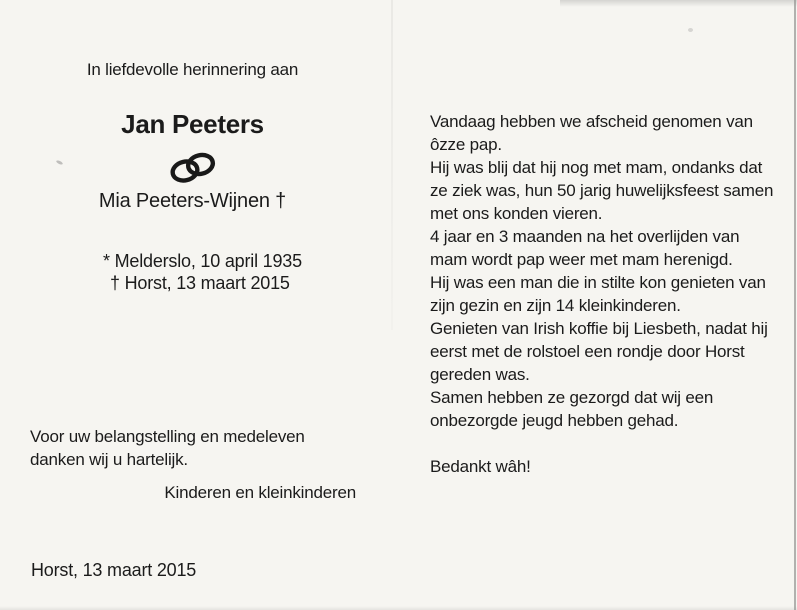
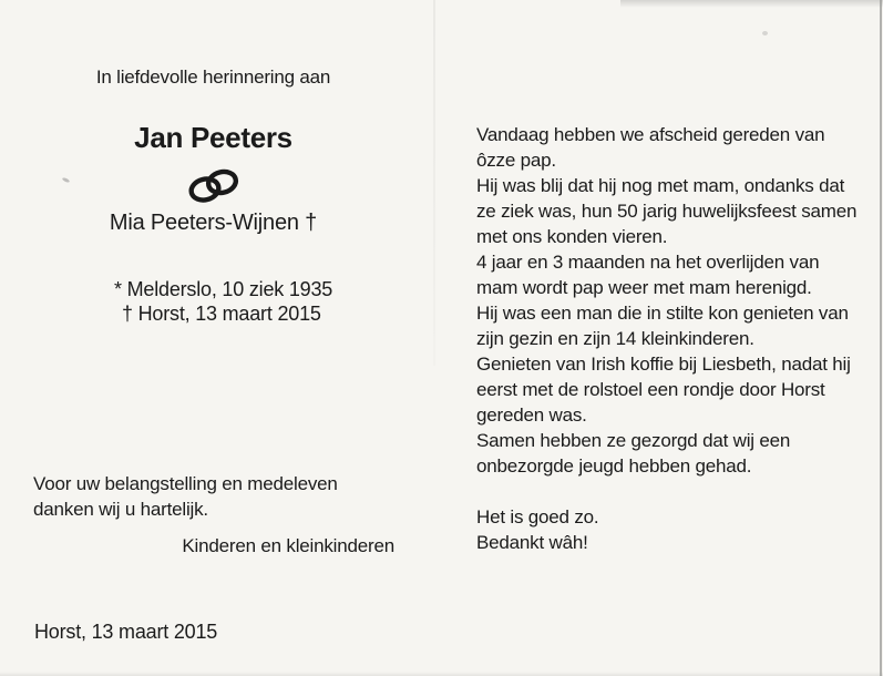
  In liefdevolle herinnering aan
  Jan Peeters
  Mia Peeters-Wijnen †
- * Melderslo, 10 april 1935
+ * Melderslo, 10 ziek 1935
  † Horst, 13 maart 2015
  Voor uw belangstelling en medeleven
  danken wij u hartelijk.
  Kinderen en kleinkinderen
  Horst, 13 maart 2015
- Vandaag hebben we afscheid genomen van
+ Vandaag hebben we afscheid gereden van
  ôzze pap.
  Hij was blij dat hij nog met mam, ondanks dat
  ze ziek was, hun 50 jarig huwelijksfeest samen
  met ons konden vieren.
  4 jaar en 3 maanden na het overlijden van
  mam wordt pap weer met mam herenigd.
  Hij was een man die in stilte kon genieten van
  zijn gezin en zijn 14 kleinkinderen.
  Genieten van Irish koffie bij Liesbeth, nadat hij
  eerst met de rolstoel een rondje door Horst
  gereden was.
  Samen hebben ze gezorgd dat wij een
  onbezorgde jeugd hebben gehad.
+ Het is goed zo.
  Bedankt wâh!
